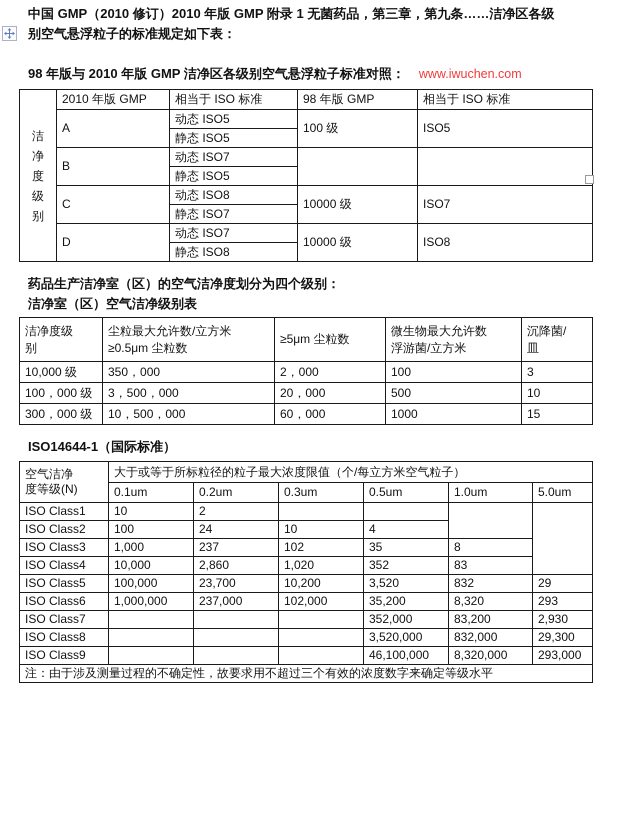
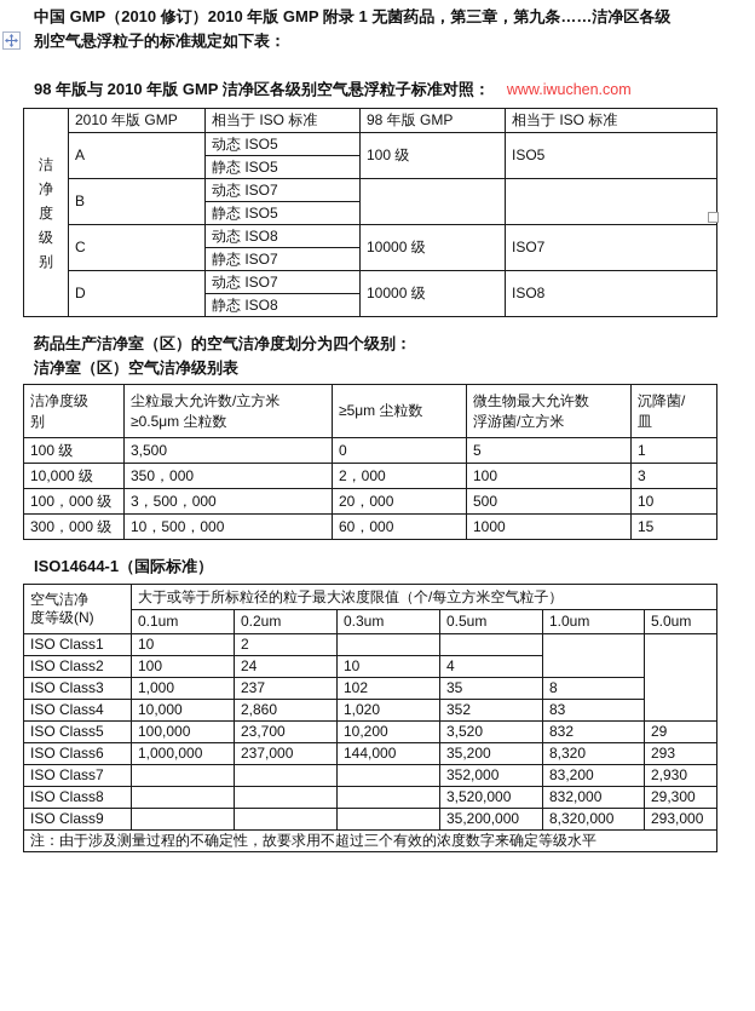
  中国 GMP（2010 修订）2010 年版 GMP 附录 1 无菌药品，第三章，第九条……洁净区各级
  别空气悬浮粒子的标准规定如下表：
  98 年版与 2010 年版 GMP 洁净区各级别空气悬浮粒子标准对照： www.iwuchen.com
  洁 净 度 级 别	2010 年版 GMP	相当于 ISO 标准	98 年版 GMP	相当于 ISO 标准
  A	动态 ISO5	100 级	ISO5
  静态 ISO5
  B	动态 ISO7
  静态 ISO5
  C	动态 ISO8	10000 级	ISO7
  静态 ISO7
  D	动态 ISO7	10000 级	ISO8
  静态 ISO8
  药品生产洁净室（区）的空气洁净度划分为四个级别：
  洁净室（区）空气洁净级别表
  洁净度级 别	尘粒最大允许数/立方米 ≥0.5μm 尘粒数	≥5μm 尘粒数	微生物最大允许数 浮游菌/立方米	沉降菌/ 皿
+ 100 级	3,500	0	5	1
  10,000 级	350，000	2，000	100	3
  100，000 级	3，500，000	20，000	500	10
  300，000 级	10，500，000	60，000	1000	15
  ISO14644-1（国际标准）
  空气洁净 度等级(N)	大于或等于所标粒径的粒子最大浓度限值（个/每立方米空气粒子）
  0.1um	0.2um	0.3um	0.5um	1.0um	5.0um
  ISO Class1	10	2
  ISO Class2	100	24	10	4
  ISO Class3	1,000	237	102	35	8
  ISO Class4	10,000	2,860	1,020	352	83
  ISO Class5	100,000	23,700	10,200	3,520	832	29
- ISO Class6	1,000,000	237,000	102,000	35,200	8,320	293
+ ISO Class6	1,000,000	237,000	144,000	35,200	8,320	293
  ISO Class7				352,000	83,200	2,930
  ISO Class8				3,520,000	832,000	29,300
- ISO Class9				46,100,000	8,320,000	293,000
+ ISO Class9				35,200,000	8,320,000	293,000
  注：由于涉及测量过程的不确定性，故要求用不超过三个有效的浓度数字来确定等级水平
